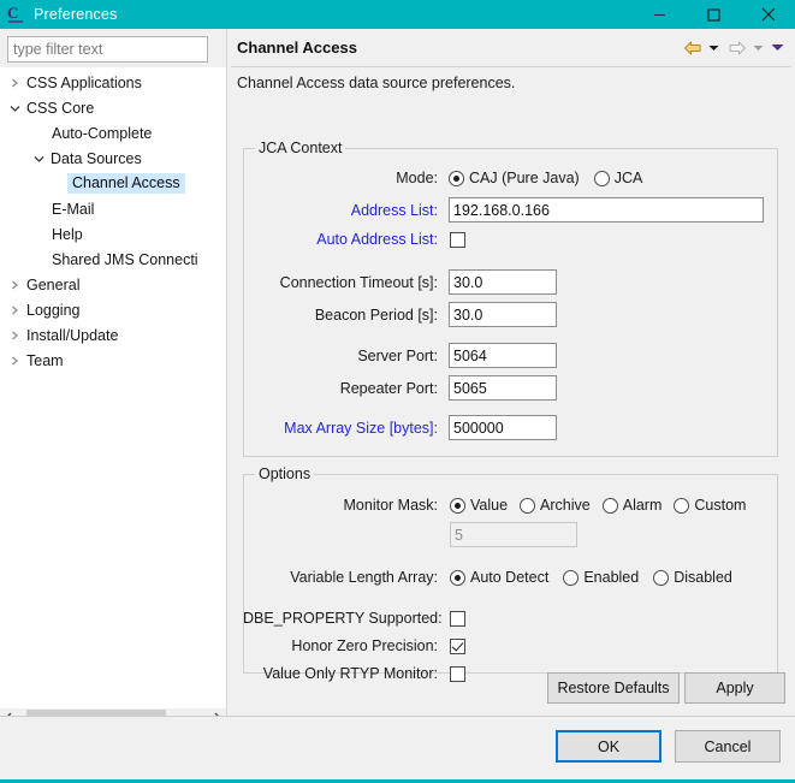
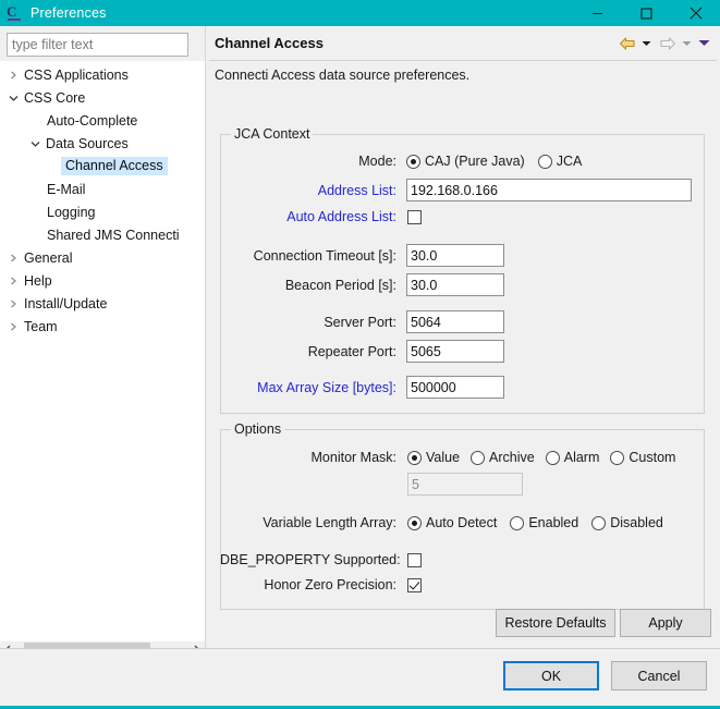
  C
  Preferences
  type filter text
  CSS Applications
  CSS Core
  Auto-Complete
  Data Sources
  Channel Access
  E-Mail
- Help
+ Logging
  Shared JMS Connecti
  General
- Logging
+ Help
  Install/Update
  Team
  Channel Access
- Channel Access data source preferences.
+ Connecti Access data source preferences.
  JCA Context
  Mode:
  CAJ (Pure Java)
  JCA
  Address List:
  192.168.0.166
  Auto Address List:
  Connection Timeout [s]:
  30.0
  Beacon Period [s]:
  30.0
  Server Port:
  5064
  Repeater Port:
  5065
  Max Array Size [bytes]:
  500000
  Options
  Monitor Mask:
  Value
  Archive
  Alarm
  Custom
  5
  Variable Length Array:
  Auto Detect
  Enabled
  Disabled
  DBE_PROPERTY Supported:
  Honor Zero Precision:
- Value Only RTYP Monitor:
  Restore Defaults
  Apply
  OK
  Cancel
